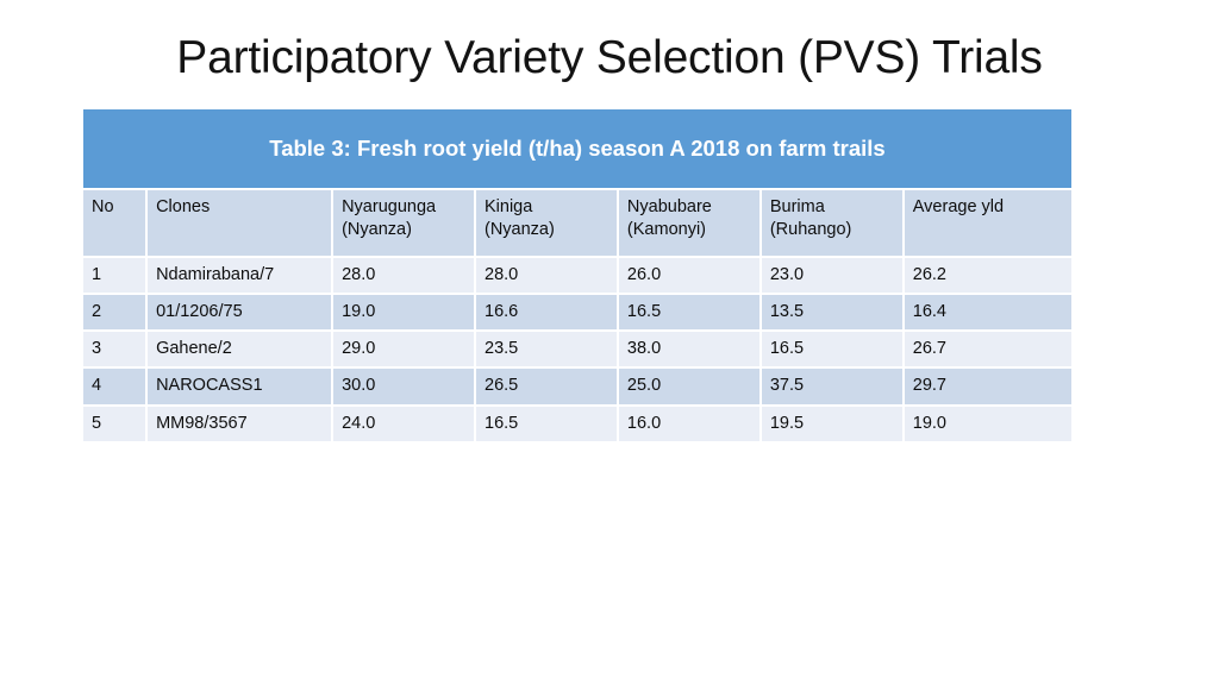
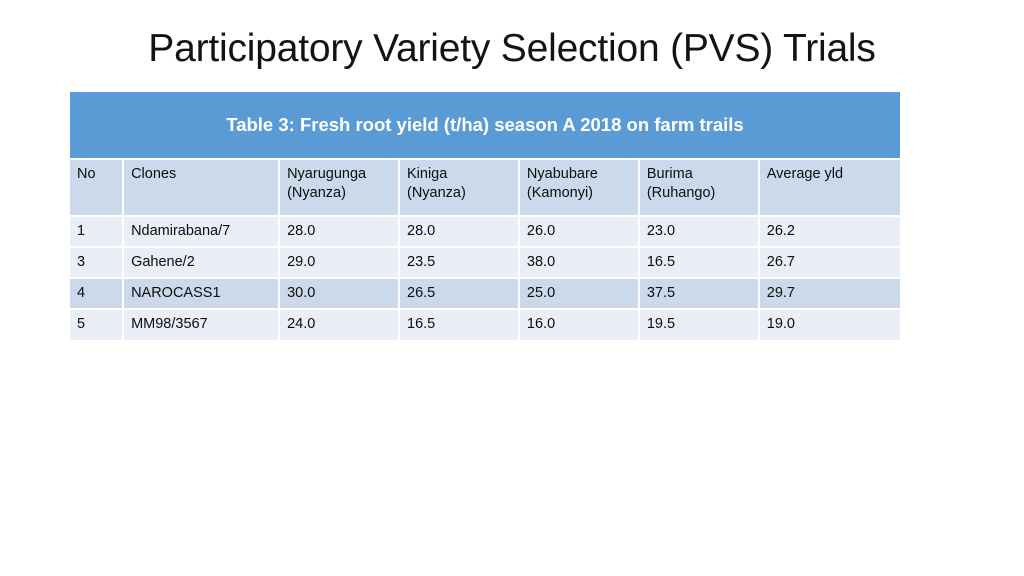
  Participatory Variety Selection (PVS) Trials
  Table 3: Fresh root yield (t/ha) season A 2018 on farm trails
  No	Clones	Nyarugunga (Nyanza)	Kiniga (Nyanza)	Nyabubare (Kamonyi)	Burima (Ruhango)	Average yld
  1	Ndamirabana/7	28.0	28.0	26.0	23.0	26.2
- 2	01/1206/75	19.0	16.6	16.5	13.5	16.4
  3	Gahene/2	29.0	23.5	38.0	16.5	26.7
  4	NAROCASS1	30.0	26.5	25.0	37.5	29.7
  5	MM98/3567	24.0	16.5	16.0	19.5	19.0
